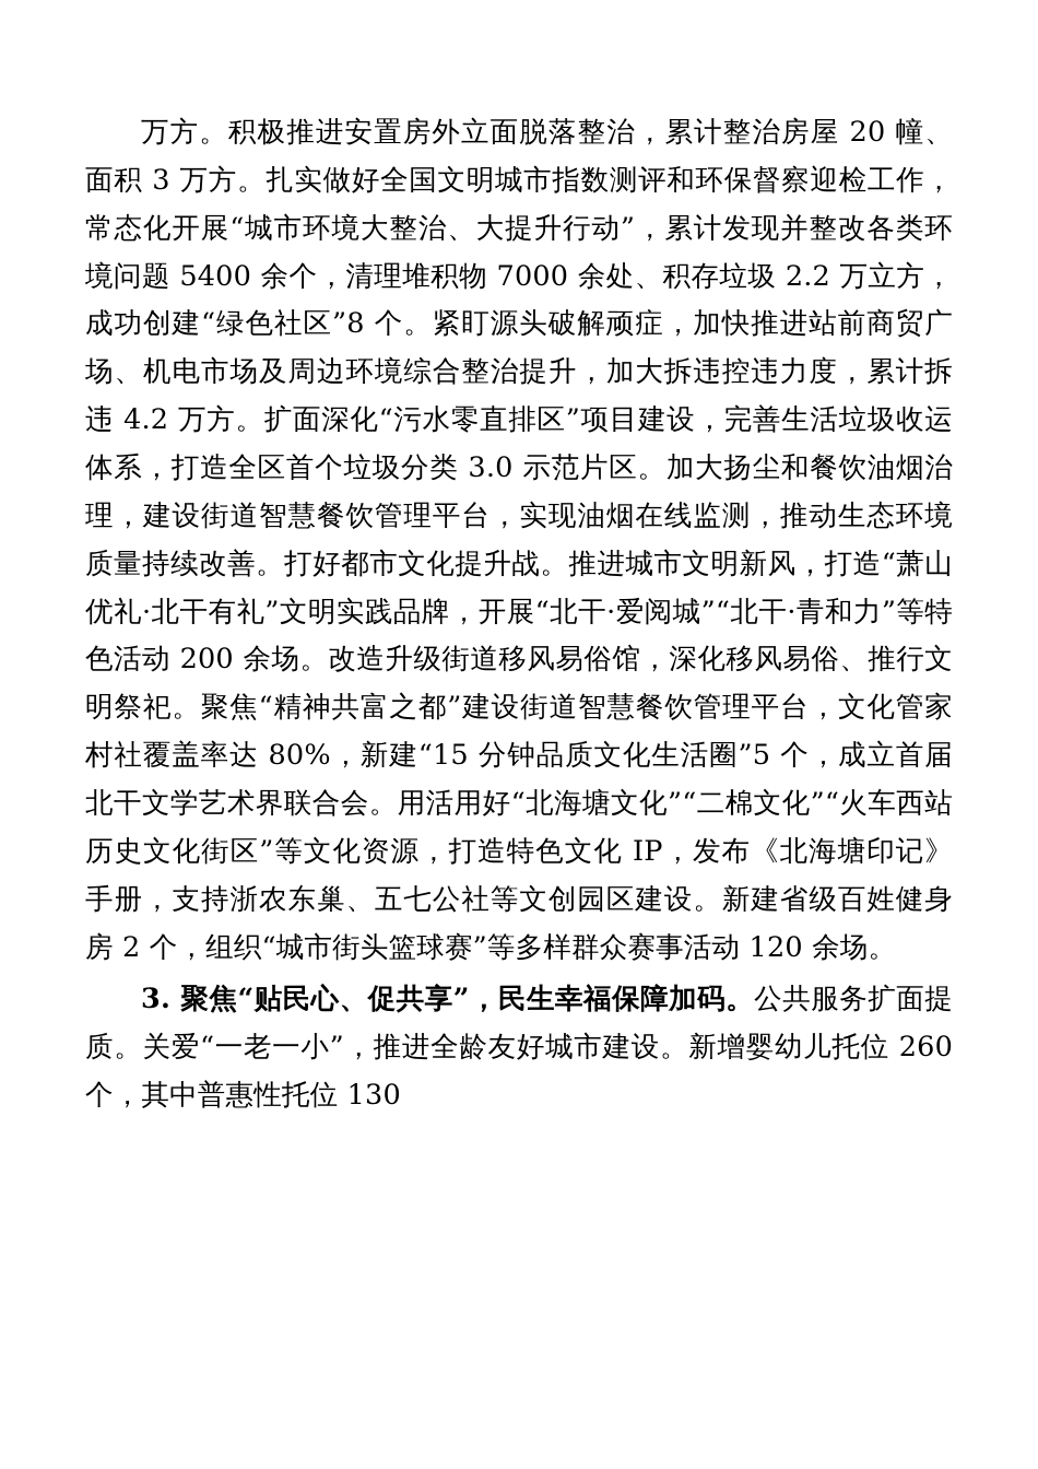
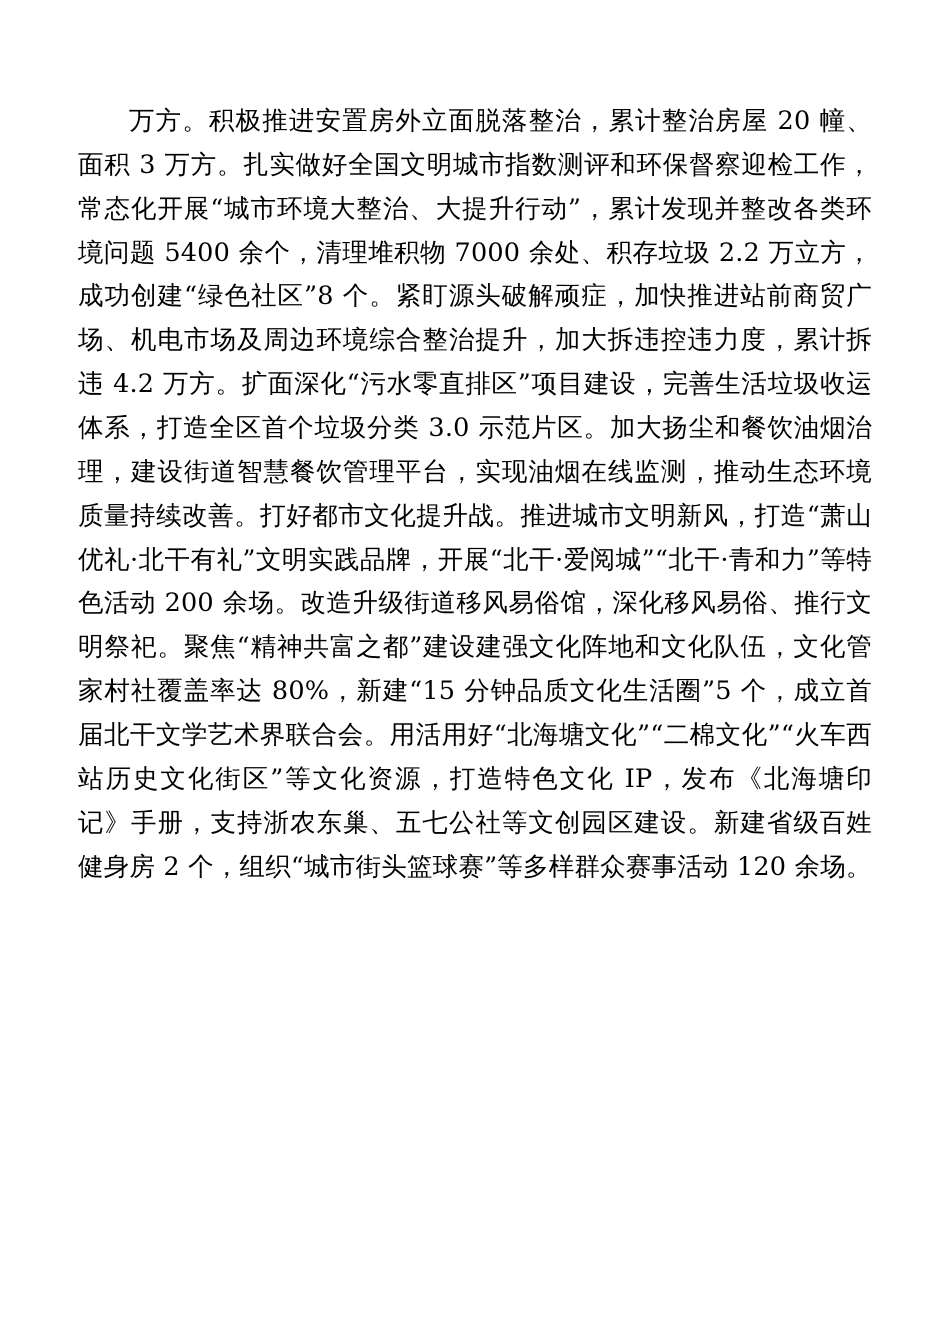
- 万方。积极推进安置房外立面脱落整治，累计整治房屋 20 幢、面积 3 万方。扎实做好全国文明城市指数测评和环保督察迎检工作，常态化开展“城市环境大整治、大提升行动”，累计发现并整改各类环境问题 5400 余个，清理堆积物 7000 余处、积存垃圾 2.2 万立方，成功创建“绿色社区”8 个。紧盯源头破解顽症，加快推进站前商贸广场、机电市场及周边环境综合整治提升，加大拆违控违力度，累计拆违 4.2 万方。扩面深化“污水零直排区”项目建设，完善生活垃圾收运体系，打造全区首个垃圾分类 3.0 示范片区。加大扬尘和餐饮油烟治理，建设街道智慧餐饮管理平台，实现油烟在线监测，推动生态环境质量持续改善。打好都市文化提升战。推进城市文明新风，打造“萧山优礼·北干有礼”文明实践品牌，开展“北干·爱阅城”“北干·青和力”等特色活动 200 余场。改造升级街道移风易俗馆，深化移风易俗、推行文明祭祀。聚焦“精神共富之都”建设街道智慧餐饮管理平台，文化管家村社覆盖率达 80%，新建“15 分钟品质文化生活圈”5 个，成立首届北干文学艺术界联合会。用活用好“北海塘文化”“二棉文化”“火车西站历史文化街区”等文化资源，打造特色文化 IP，发布《北海塘印记》手册，支持浙农东巢、五七公社等文创园区建设。新建省级百姓健身房 2 个，组织“城市街头篮球赛”等多样群众赛事活动 120 余场。
+ 万方。积极推进安置房外立面脱落整治，累计整治房屋 20 幢、面积 3 万方。扎实做好全国文明城市指数测评和环保督察迎检工作，常态化开展“城市环境大整治、大提升行动”，累计发现并整改各类环境问题 5400 余个，清理堆积物 7000 余处、积存垃圾 2.2 万立方，成功创建“绿色社区”8 个。紧盯源头破解顽症，加快推进站前商贸广场、机电市场及周边环境综合整治提升，加大拆违控违力度，累计拆违 4.2 万方。扩面深化“污水零直排区”项目建设，完善生活垃圾收运体系，打造全区首个垃圾分类 3.0 示范片区。加大扬尘和餐饮油烟治理，建设街道智慧餐饮管理平台，实现油烟在线监测，推动生态环境质量持续改善。打好都市文化提升战。推进城市文明新风，打造“萧山优礼·北干有礼”文明实践品牌，开展“北干·爱阅城”“北干·青和力”等特色活动 200 余场。改造升级街道移风易俗馆，深化移风易俗、推行文明祭祀。聚焦“精神共富之都”建设建强文化阵地和文化队伍，文化管家村社覆盖率达 80%，新建“15 分钟品质文化生活圈”5 个，成立首届北干文学艺术界联合会。用活用好“北海塘文化”“二棉文化”“火车西站历史文化街区”等文化资源，打造特色文化 IP，发布《北海塘印记》手册，支持浙农东巢、五七公社等文创园区建设。新建省级百姓健身房 2 个，组织“城市街头篮球赛”等多样群众赛事活动 120 余场。
- 3. 聚焦“贴民心、促共享”，民生幸福保障加码。公共服务扩面提质。关爱“一老一小”，推进全龄友好城市建设。新增婴幼儿托位 260 个，其中普惠性托位 130
